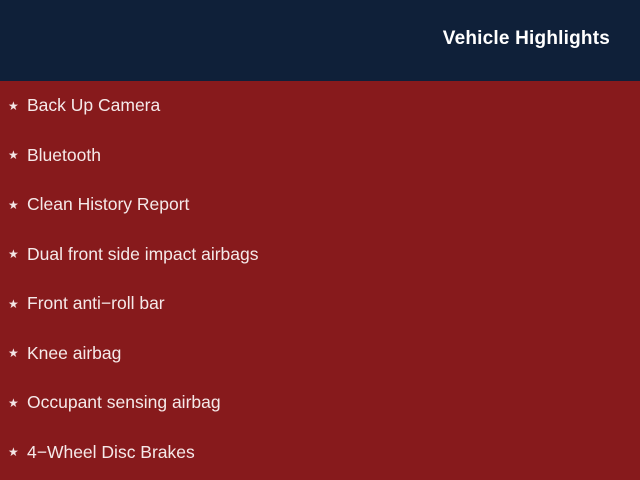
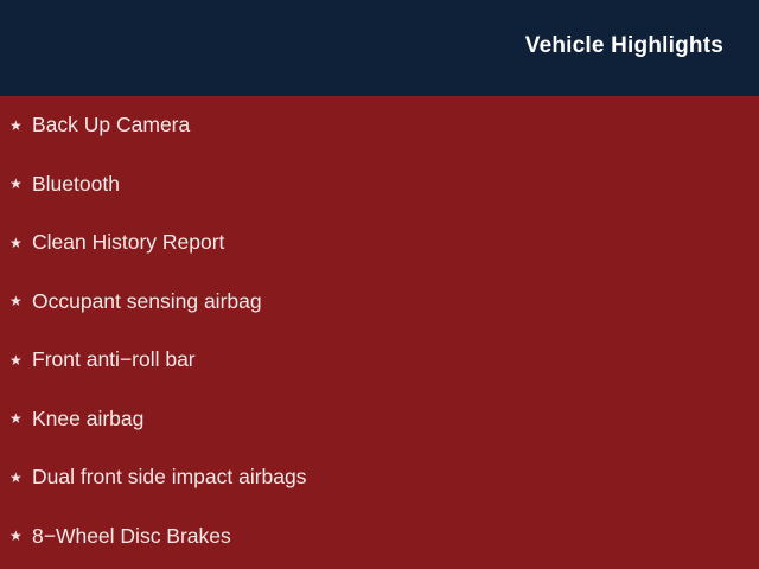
  Vehicle Highlights
  ★
  Back Up Camera
  ★
  Bluetooth
  ★
  Clean History Report
  ★
- Dual front side impact airbags
+ Occupant sensing airbag
  ★
  Front anti−roll bar
  ★
  Knee airbag
  ★
- Occupant sensing airbag
+ Dual front side impact airbags
  ★
- 4−Wheel Disc Brakes
+ 8−Wheel Disc Brakes
